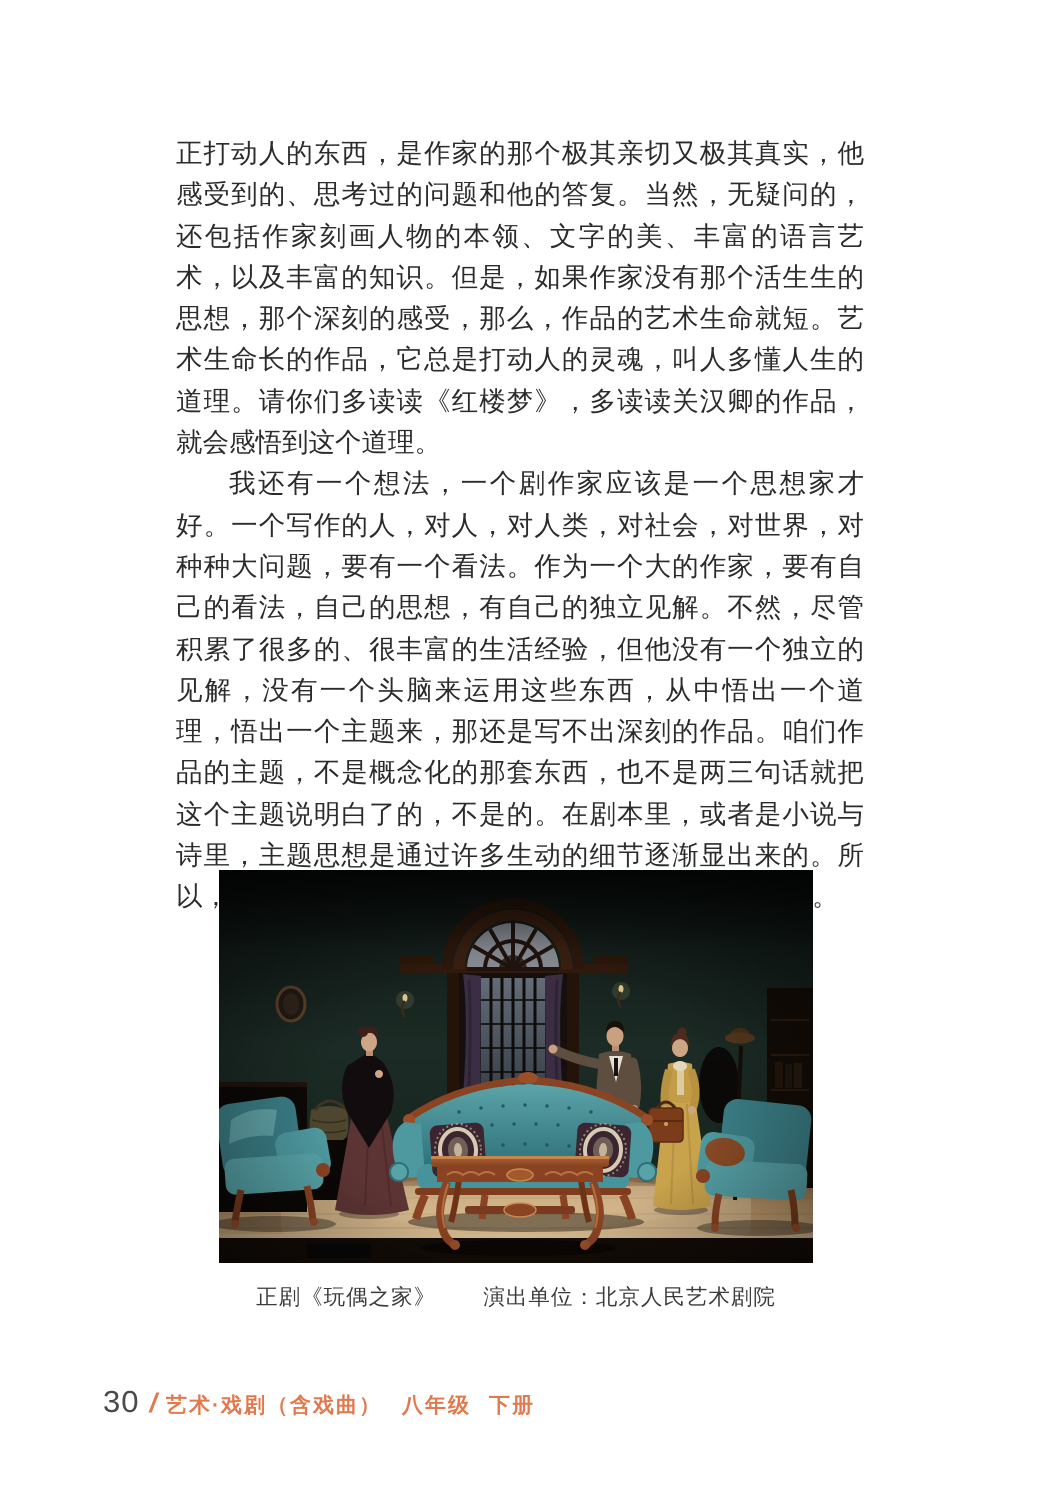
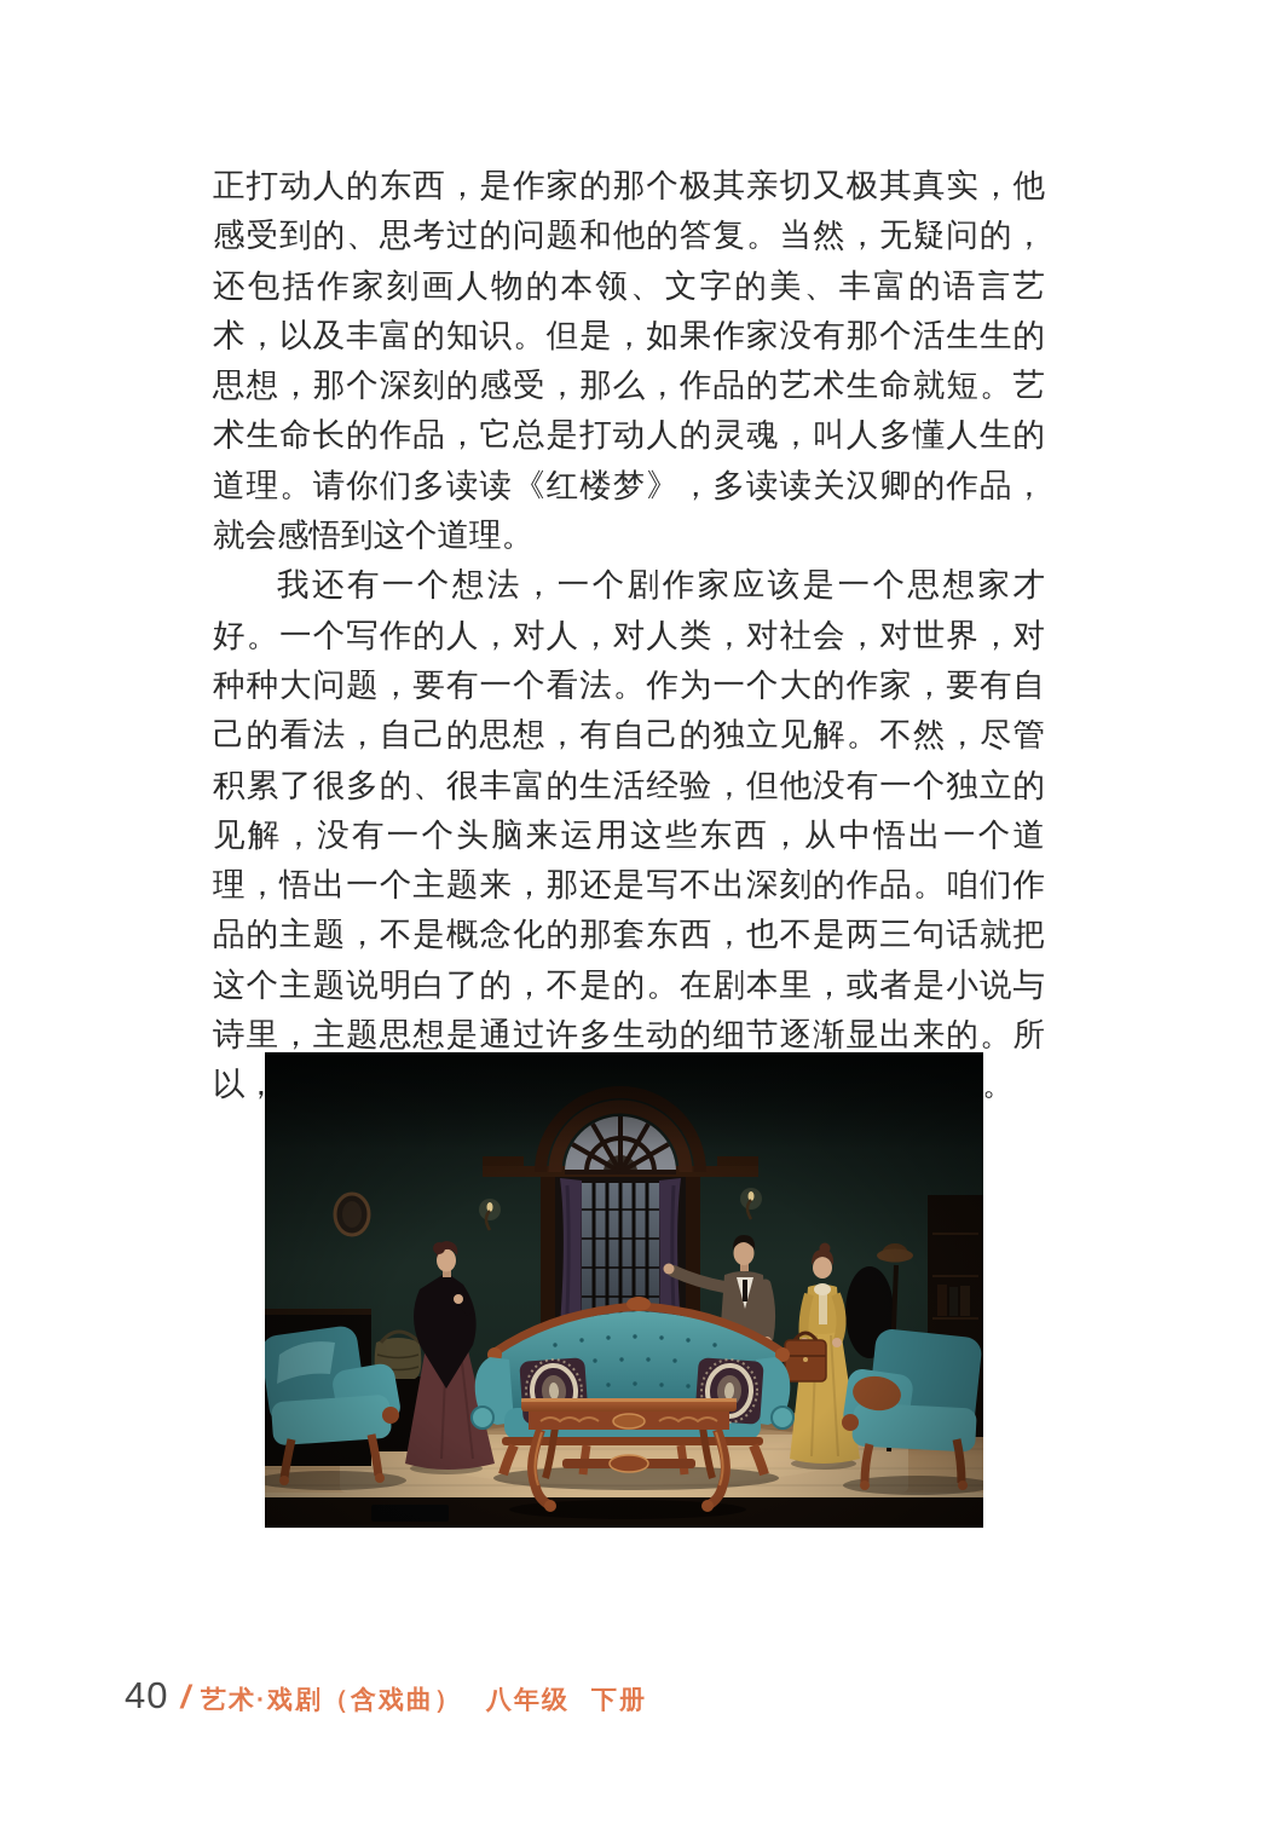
  正打动人的东西，是作家的那个极其亲切又极其真实，他感受到的、思考过的问题和他的答复。当然，无疑问的，还包括作家刻画人物的本领、文字的美、丰富的语言艺术，以及丰富的知识。但是，如果作家没有那个活生生的思想，那个深刻的感受，那么，作品的艺术生命就短。艺术生命长的作品，它总是打动人的灵魂，叫人多懂人生的道理。请你们多读读《红楼梦》，多读读关汉卿的作品，就会感悟到这个道理。
  我还有一个想法，一个剧作家应该是一个思想家才好。一个写作的人，对人，对人类，对社会，对世界，对种种大问题，要有一个看法。作为一个大的作家，要有自己的看法，自己的思想，有自己的独立见解。不然，尽管积累了很多的、很丰富的生活经验，但他没有一个独立的见解，没有一个头脑来运用这些东西，从中悟出一个道理，悟出一个主题来，那还是写不出深刻的作品。咱们作品的主题，不是概念化的那套东西，也不是两三句话就把这个主题说明白了的，不是的。在剧本里，或者是小说与诗里，主题思想是通过许多生动的细节逐渐显出来的。所以，。
- 正剧《玩偶之家》
- 演出单位：北京人民艺术剧院
- 30
+ 40
  /
  艺术·戏剧（含戏曲）
  八年级
  下册
